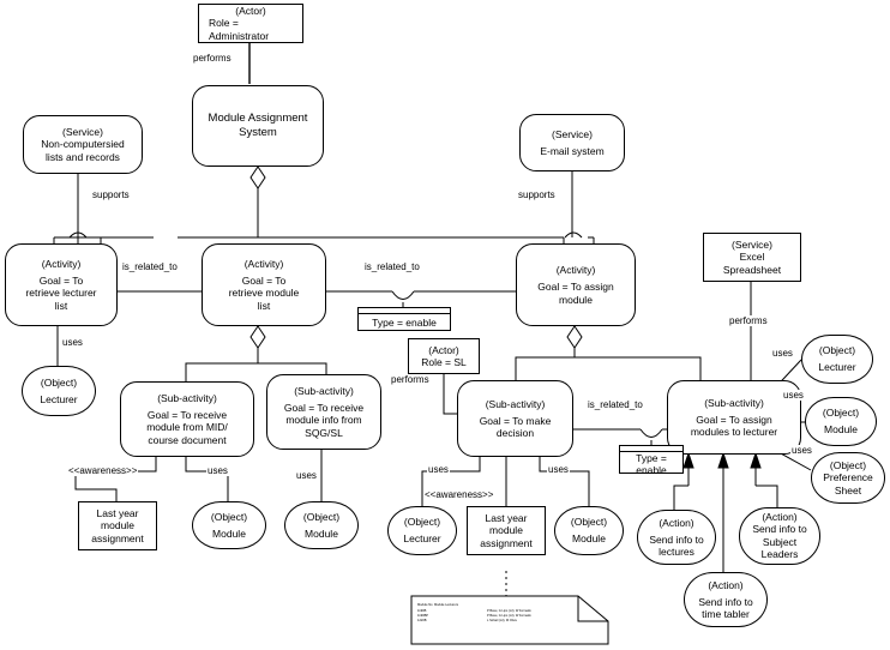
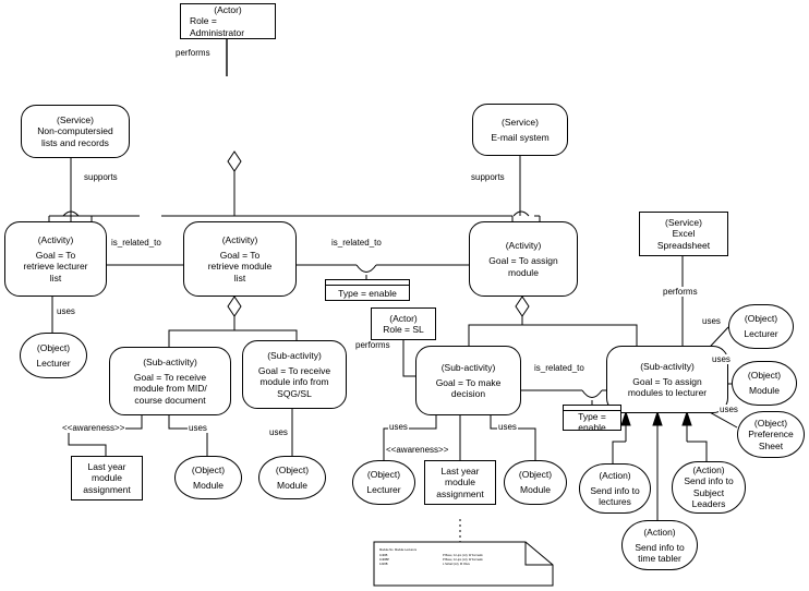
  (Actor)
  Role =
  Administrator
- Module Assignment
- System
  (Service)
  Non-computersied
  lists and records
  (Service)
  E-mail system
  (Service)
  Excel
  Spreadsheet
  (Activity)
  Goal = To
  retrieve lecturer
  list
  (Activity)
  Goal = To
  retrieve module
  list
  (Activity)
  Goal = To assign
  module
  (Object)
  Lecturer
  (Sub-activity)
  Goal = To receive
  module from MID/
  course document
  (Sub-activity)
  Goal = To receive
  module info from
  SQG/SL
  (Actor)
  Role = SL
  (Sub-activity)
  Goal = To make
  decision
  (Sub-activity)
  Goal = To assign
  modules to lecturer
  (Object)
  Module
  (Object)
  Module
  Last year
  module
  assignment
  (Object)
  Lecturer
  Last year
  module
  assignment
  (Object)
  Module
  (Object)
  Lecturer
  (Object)
  Module
  (Object)
  Preference
  Sheet
  (Action)
  Send info to
  lectures
  (Action)
  Send info to
  time tabler
  (Action)
  Send info to
  Subject
  Leaders
  Type = enable
  Type =
  enable
  performs
  supports
  supports
  is_related_to
  is_related_to
  is_related_to
  uses
  uses
  uses
  <<awareness>>
  performs
  uses
  uses
  <<awareness>>
  performs
  uses
  uses
  uses
